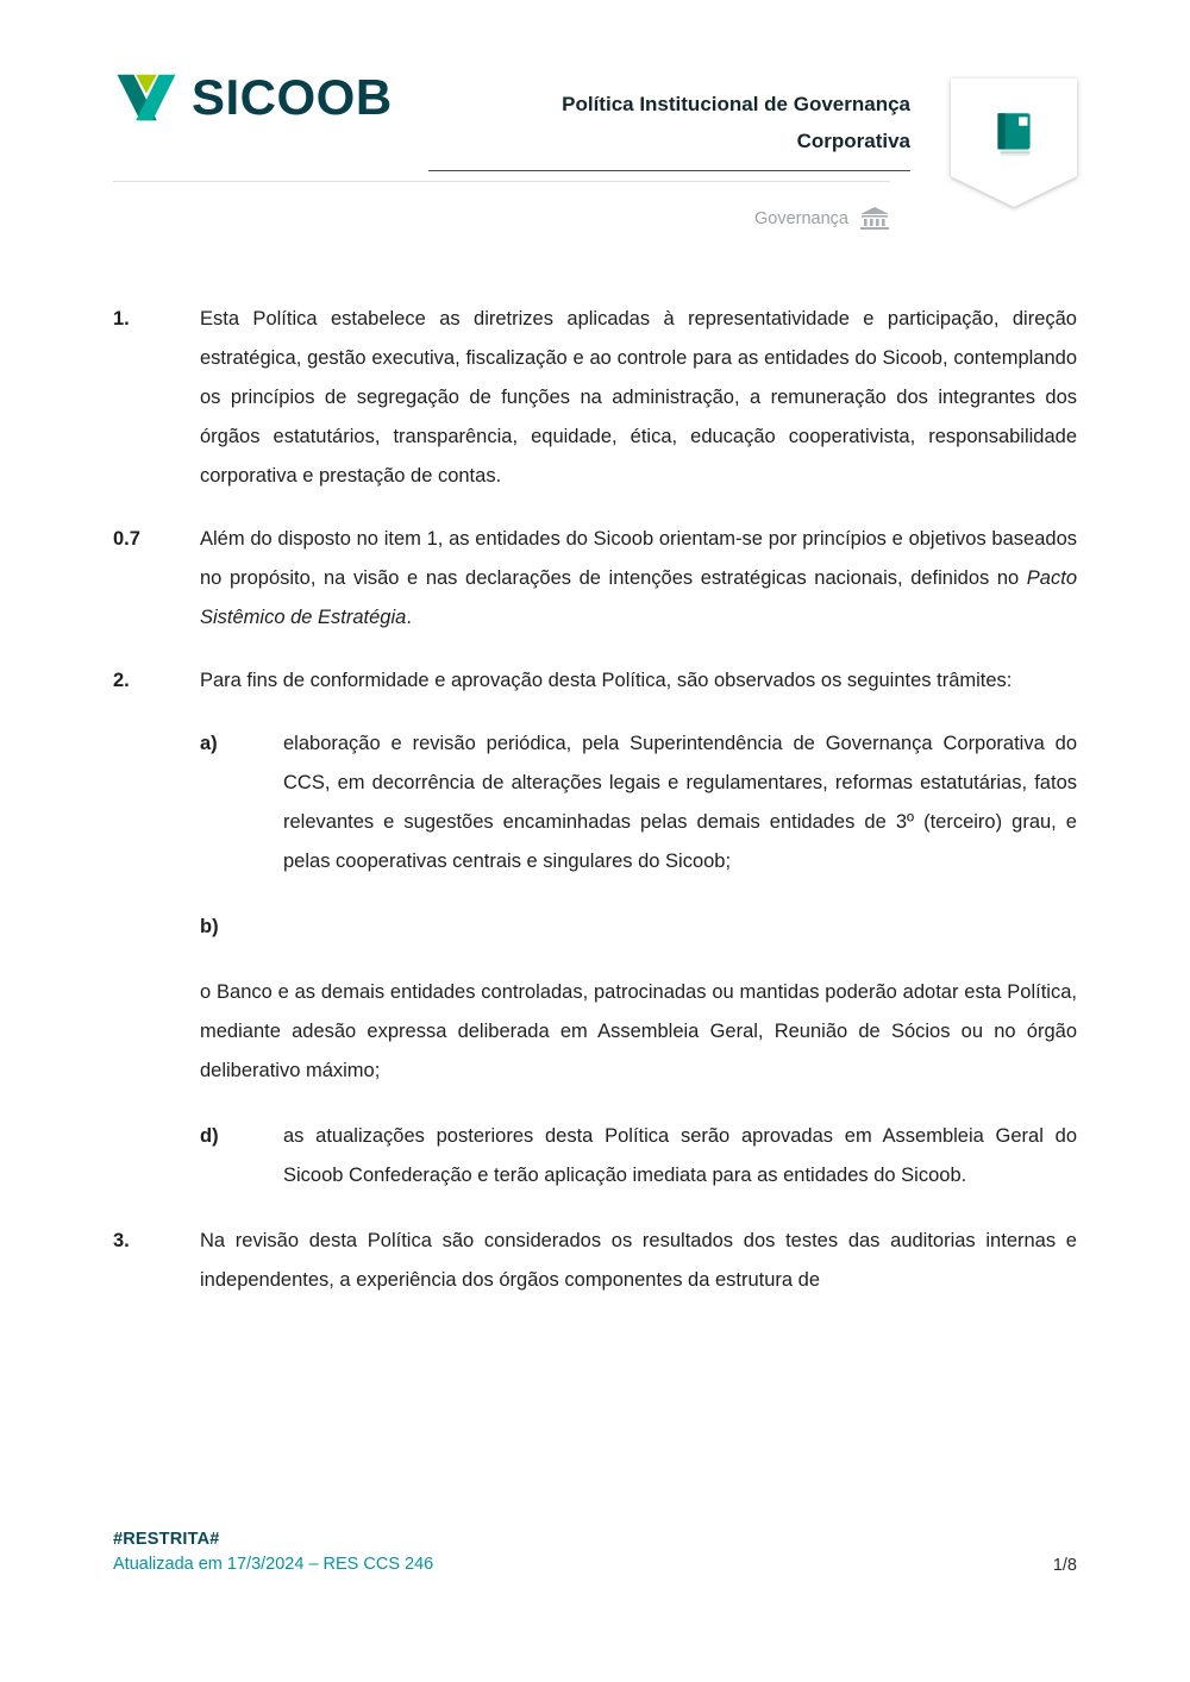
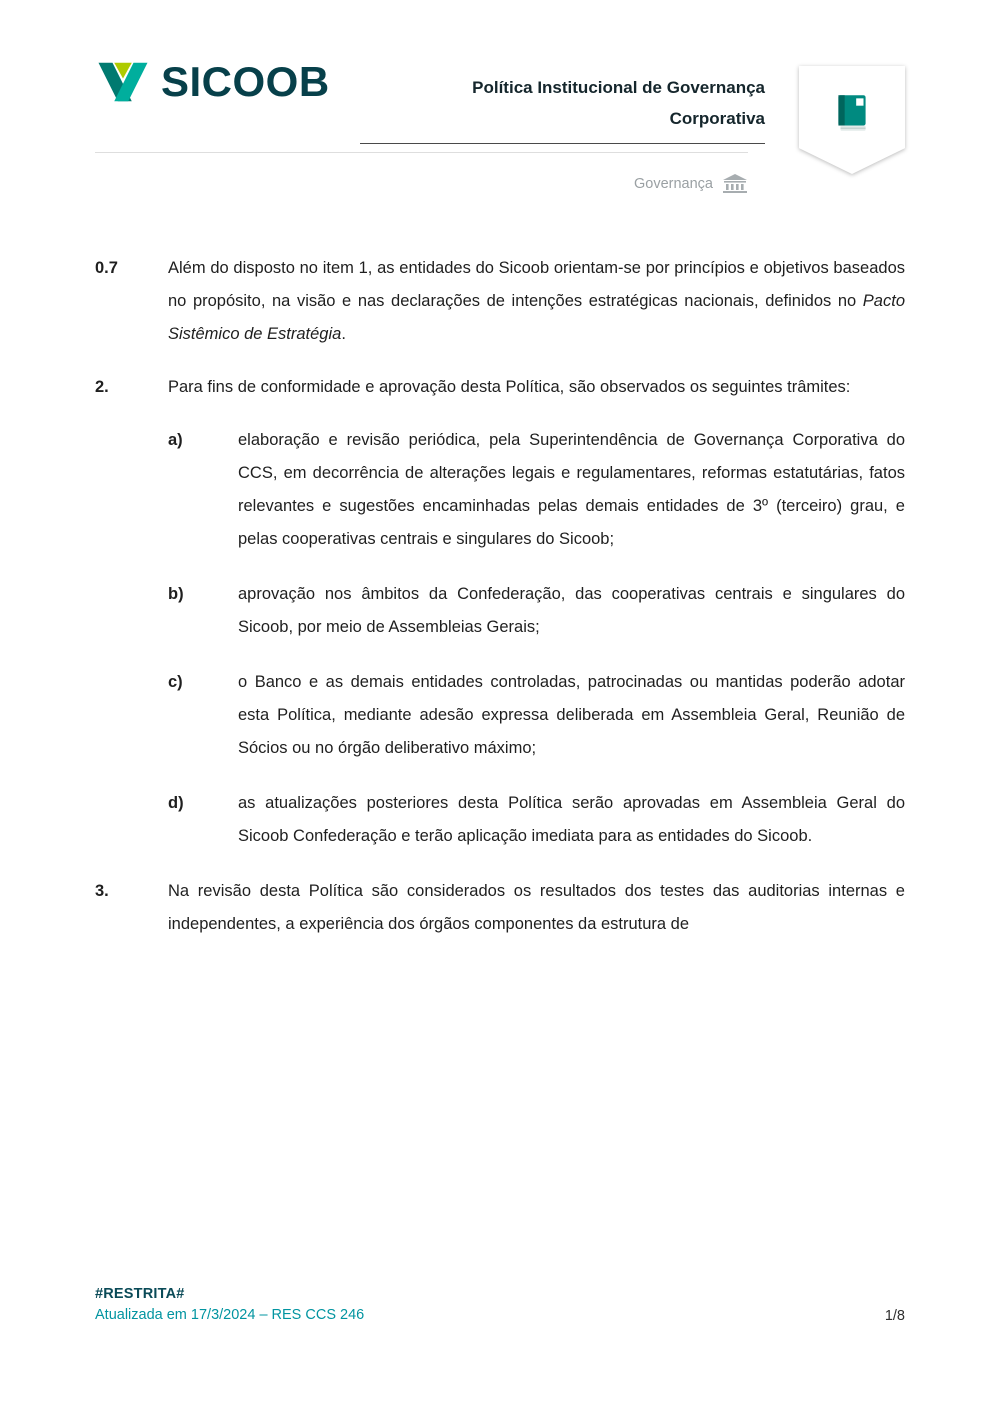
  SICOOB
  Política Institucional de Governança
  Corporativa
  Governança
- 1.
- Esta Política estabelece as diretrizes aplicadas à representatividade e participação, direção estratégica, gestão executiva, fiscalização e ao controle para as entidades do Sicoob, contemplando os princípios de segregação de funções na administração, a remuneração dos integrantes dos órgãos estatutários, transparência, equidade, ética, educação cooperativista, responsabilidade corporativa e prestação de contas.
  0.7
  Além do disposto no item 1, as entidades do Sicoob orientam-se por princípios e objetivos baseados no propósito, na visão e nas declarações de intenções estratégicas nacionais, definidos no Pacto Sistêmico de Estratégia.
  2.
  Para fins de conformidade e aprovação desta Política, são observados os seguintes trâmites:
  a)
  elaboração e revisão periódica, pela Superintendência de Governança Corporativa do CCS, em decorrência de alterações legais e regulamentares, reformas estatutárias, fatos relevantes e sugestões encaminhadas pelas demais entidades de 3º (terceiro) grau, e pelas cooperativas centrais e singulares do Sicoob;
  b)
+ aprovação nos âmbitos da Confederação, das cooperativas centrais e singulares do Sicoob, por meio de Assembleias Gerais;
+ c)
  o Banco e as demais entidades controladas, patrocinadas ou mantidas poderão adotar esta Política, mediante adesão expressa deliberada em Assembleia Geral, Reunião de Sócios ou no órgão deliberativo máximo;
  d)
  as atualizações posteriores desta Política serão aprovadas em Assembleia Geral do Sicoob Confederação e terão aplicação imediata para as entidades do Sicoob.
  3.
  Na revisão desta Política são considerados os resultados dos testes das auditorias internas e independentes, a experiência dos órgãos componentes da estrutura de
  #RESTRITA#
  Atualizada em 17/3/2024 – RES CCS 246
  1/8
